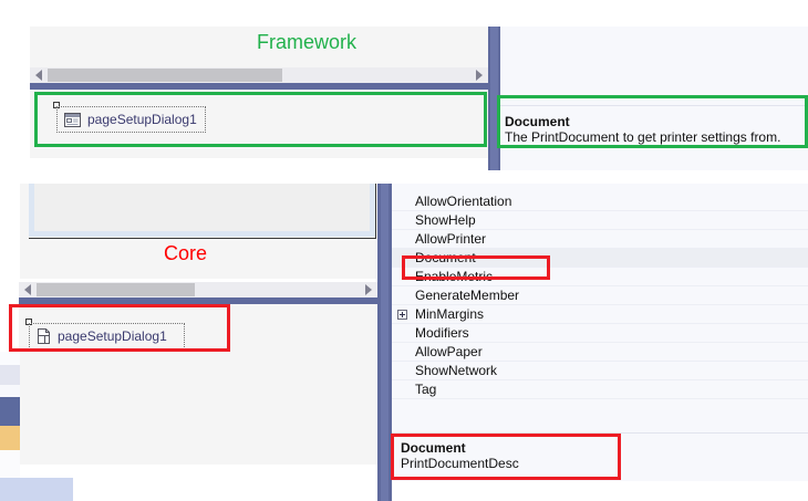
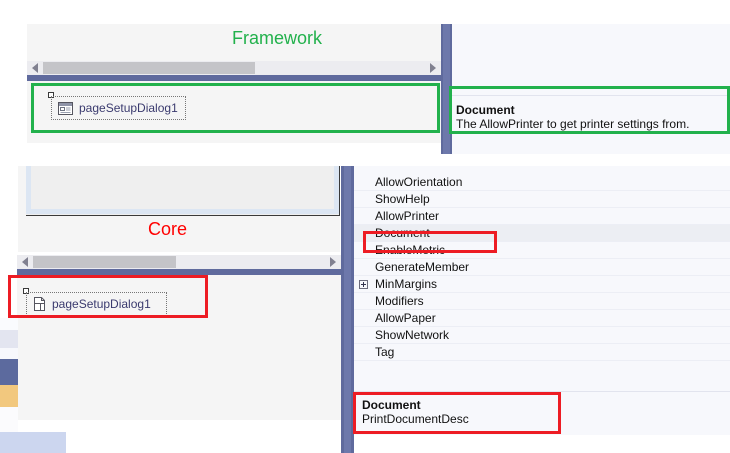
  Framework
  pageSetupDialog1
  Document
- The PrintDocument to get printer settings from.
+ The AllowPrinter to get printer settings from.
  Core
  pageSetupDialog1
  AllowOrientation
  ShowHelp
  AllowPrinter
  Document
  EnableMetric
  GenerateMember
  MinMargins
  Modifiers
  AllowPaper
  ShowNetwork
  Tag
  Document
  PrintDocumentDesc
